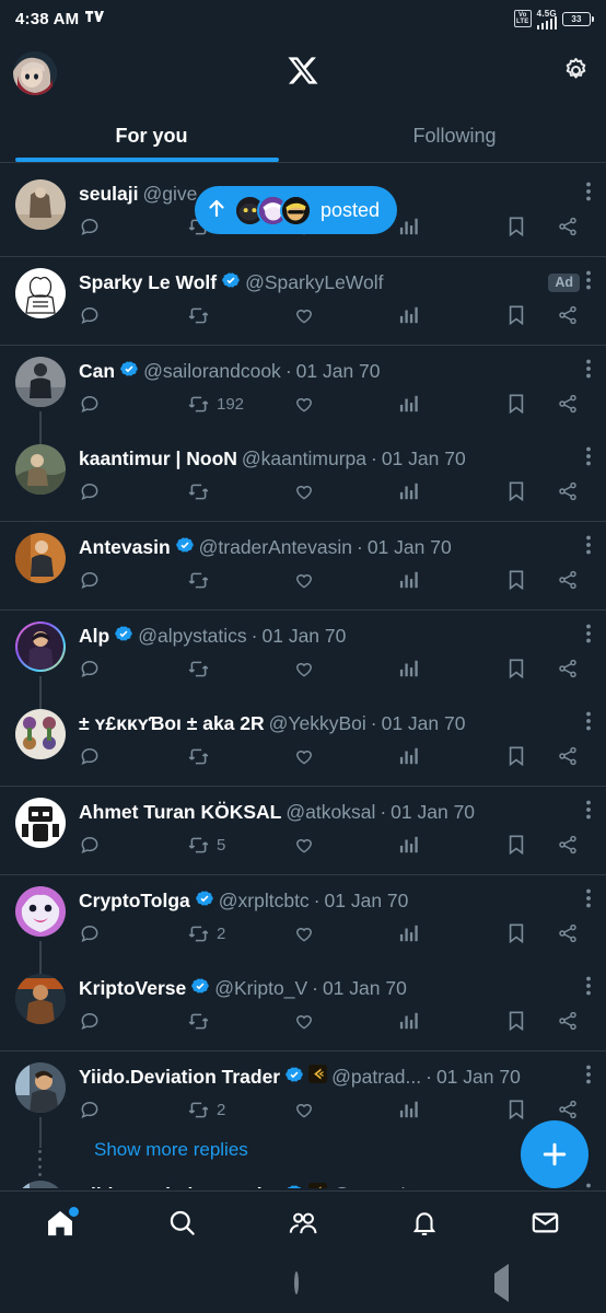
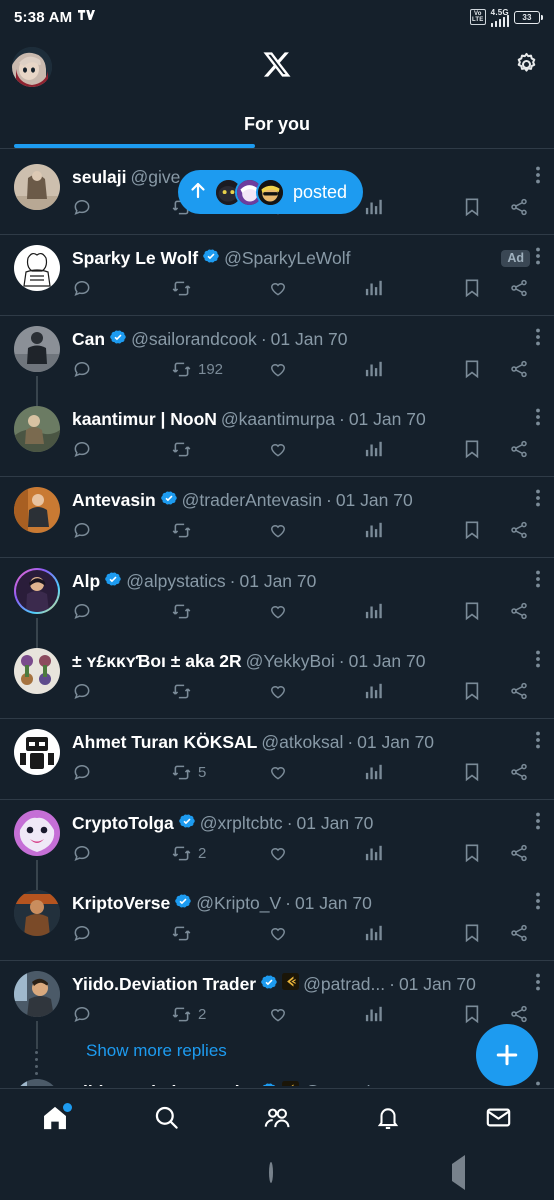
- 4:38 AM
+ 5:38 AM
  4.5G
  33
  For you
- Following
  seulaji
  @give
  Sparky Le Wolf
  @SparkyLeWolf
  Ad
  Can
  @sailorandcook
  ·
  01 Jan 70
  192
  kaantimur | NooN
  @kaantimurpa
  ·
  01 Jan 70
  Antevasin
  @traderAntevasin
  ·
  01 Jan 70
  Alp
  @alpystatics
  ·
  01 Jan 70
  ± ʏ£ᴋᴋʏƁoı ± aka 2R
  @YekkyBoi
  ·
  01 Jan 70
  Ahmet Turan KÖKSAL
  @atkoksal
  ·
  01 Jan 70
  5
  CryptoTolga
  @xrpltcbtc
  ·
  01 Jan 70
  2
  KriptoVerse
  @Kripto_V
  ·
  01 Jan 70
  Yiido.Deviation Trader
  @patrad...
  ·
  01 Jan 70
  2
  Show more replies
  posted
